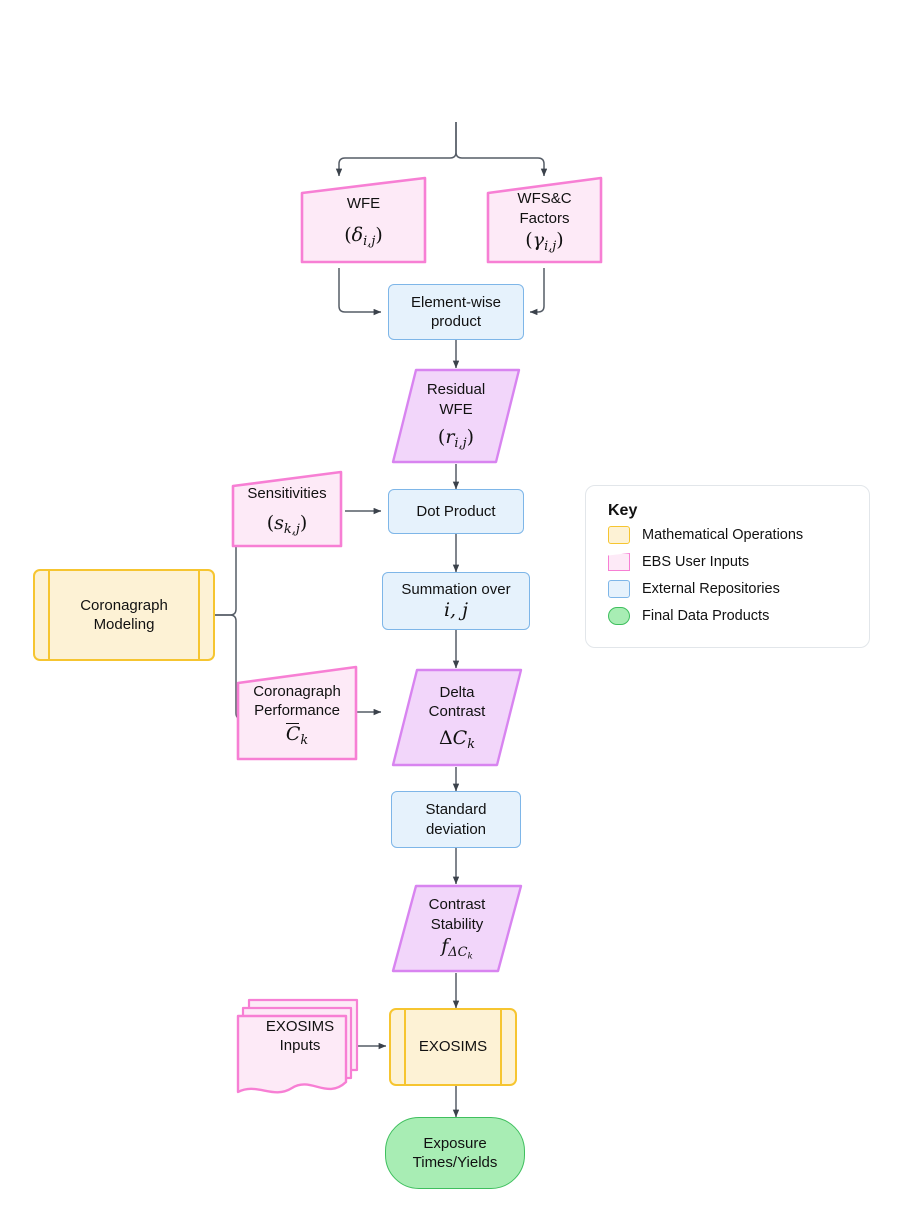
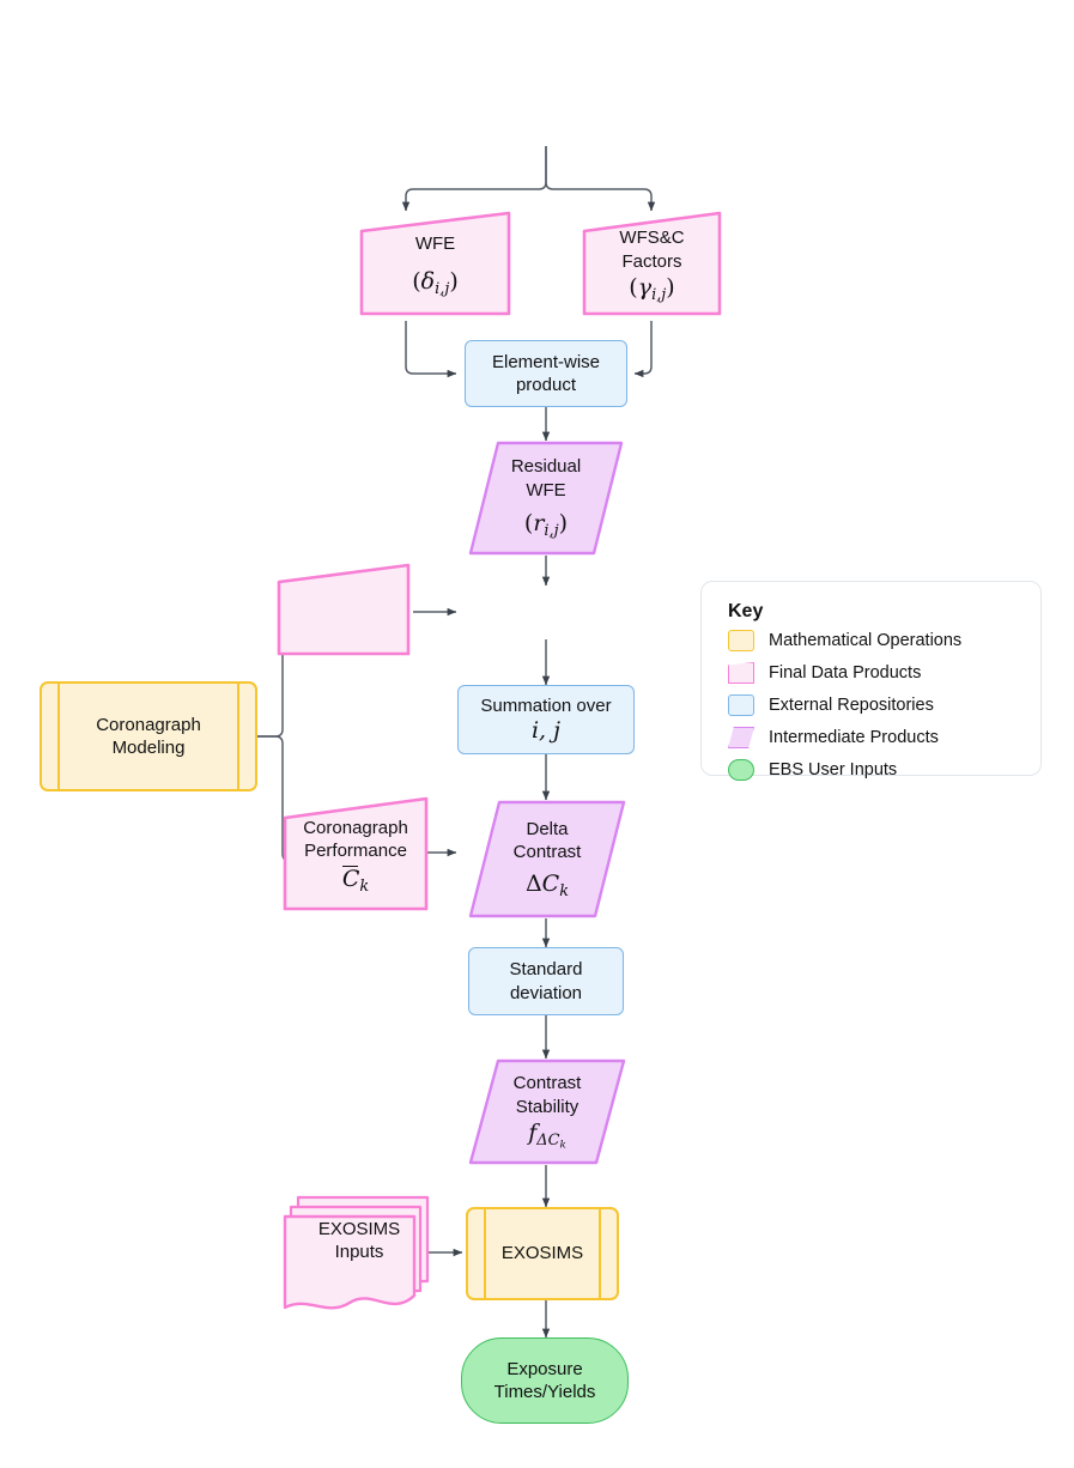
  WFE
  (δi,j)
  WFS&C
  Factors
  (γi,j)
  Element-wise
  product
  Residual
  WFE
  (ri,j)
- Sensitivities
- (sk,j)
- Dot Product
  Summation over
  i, j
  Coronagraph
  Modeling
  Coronagraph
  Performance
  Ck
  Delta
  Contrast
  ΔCk
  Standard
  deviation
  Contrast
  Stability
  fΔCk
  EXOSIMS
  Inputs
  EXOSIMS
  Exposure
  Times/Yields
  Key
  Mathematical Operations
- EBS User Inputs
+ Final Data Products
  External Repositories
+ Intermediate Products
- Final Data Products
+ EBS User Inputs
